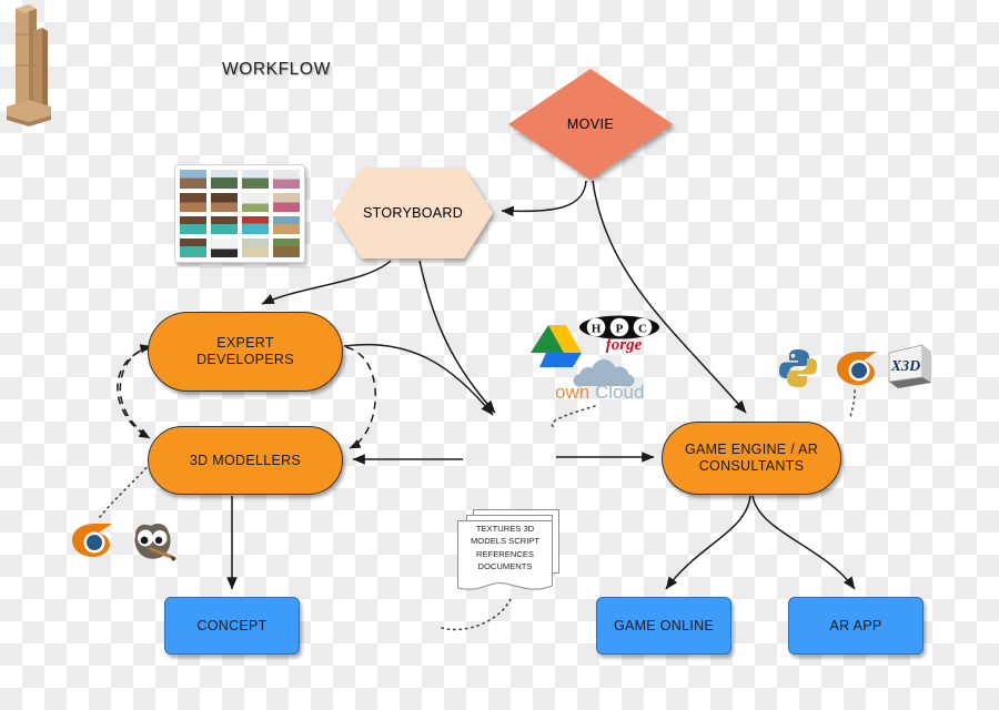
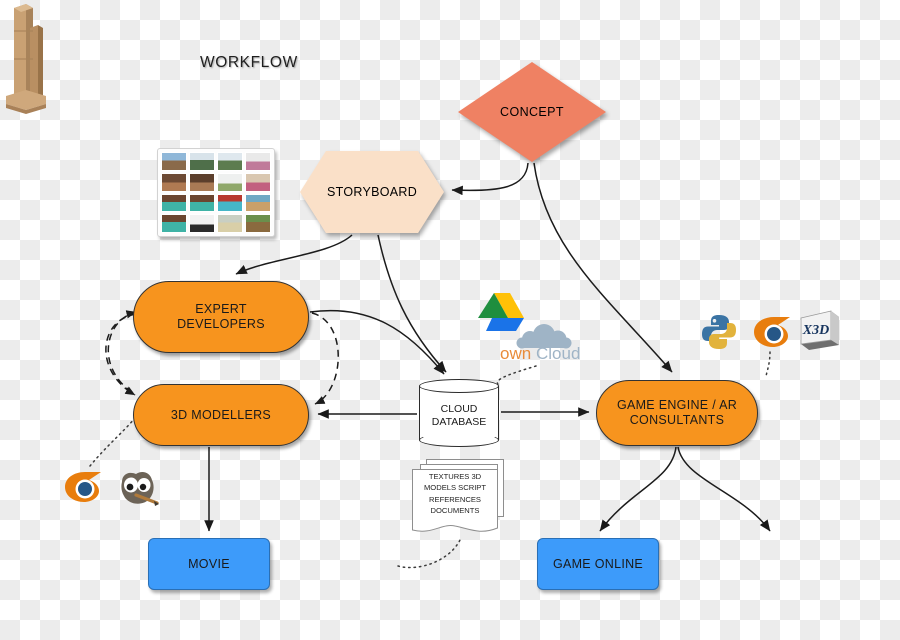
  WORKFLOW
- MOVIE
+ CONCEPT
  STORYBOARD
  EXPERT
  DEVELOPERS
  3D MODELLERS
+ CLOUD
+ DATABASE
  GAME ENGINE / AR
  CONSULTANTS
  TEXTURES 3D
  MODELS SCRIPT
  REFERENCES
  DOCUMENTS
- CONCEPT
+ MOVIE
  GAME ONLINE
- AR APP
- H
- P
- C
- forge
  own
  Cloud
  X3D
